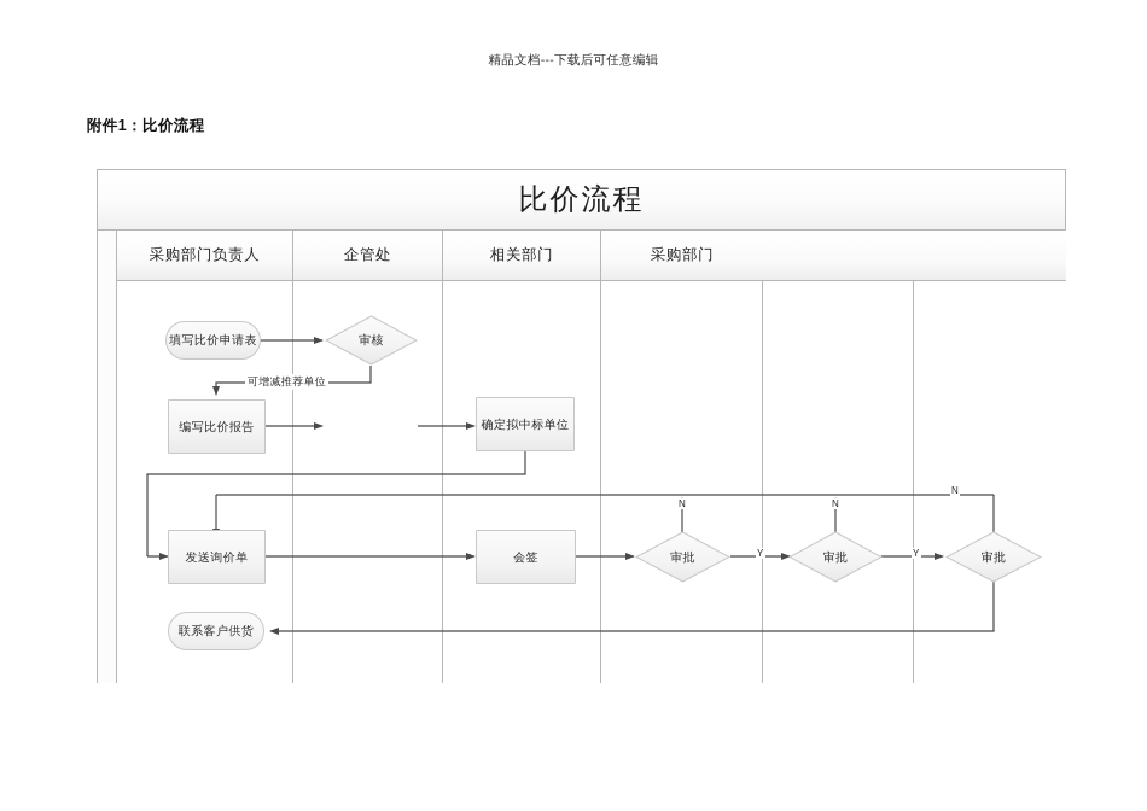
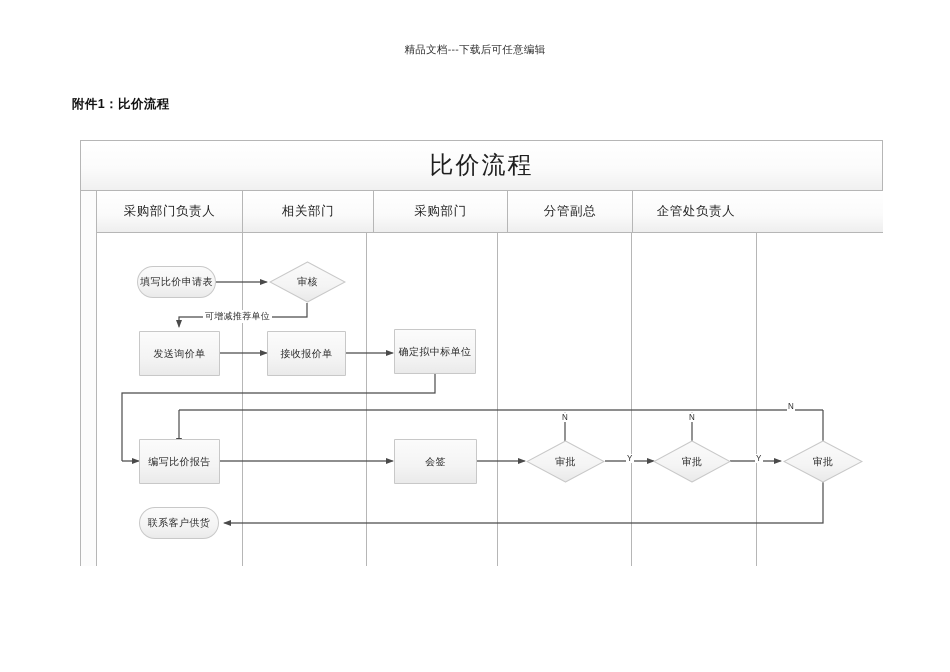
  精品文档---下载后可任意编辑
  附件1：比价流程
  比价流程
  采购部门负责人
- 企管处
  相关部门
  采购部门
+ 分管副总
+ 企管处负责人
  填写比价申请表
  审核
- 编写比价报告
+ 发送询价单
+ 接收报价单
  确定拟中标单位
- 发送询价单
+ 编写比价报告
  会签
  审批
  审批
  审批
  联系客户供货
  可增减推荐单位
  N
  Y
  N
  Y
  N
